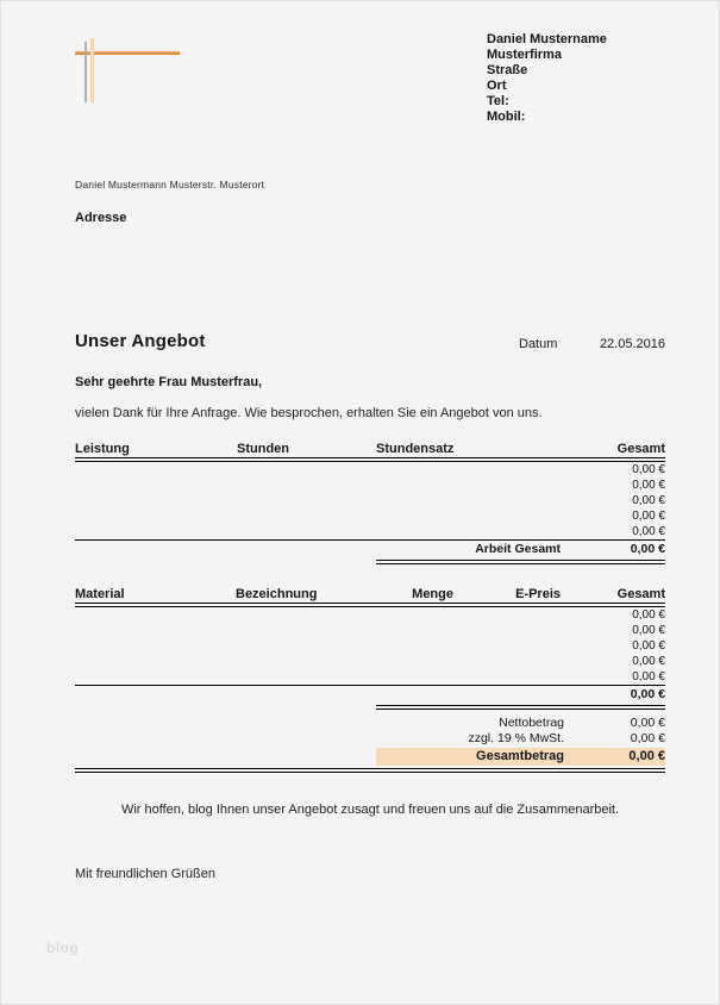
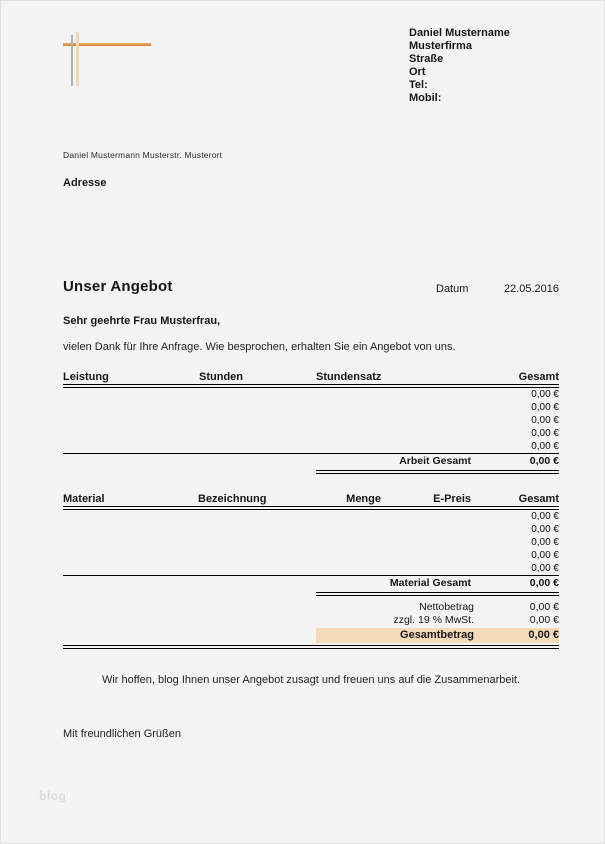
  Daniel Mustername
  Musterfirma
  Straße
  Ort
  Tel:
  Mobil:
  Daniel Mustermann Musterstr. Musterort
  Adresse
  Unser Angebot
  Datum
  22.05.2016
  Sehr geehrte Frau Musterfrau,
  vielen Dank für Ihre Anfrage. Wie besprochen, erhalten Sie ein Angebot von uns.
  Leistung
  Stunden
  Stundensatz
  Gesamt
  0,00 €
  0,00 €
  0,00 €
  0,00 €
  0,00 €
  Arbeit Gesamt
  0,00 €
  Material
  Bezeichnung
  Menge
  E-Preis
  Gesamt
  0,00 €
  0,00 €
  0,00 €
  0,00 €
  0,00 €
+ Material Gesamt
  0,00 €
  Nettobetrag
  0,00 €
  zzgl. 19 % MwSt.
  0,00 €
  Gesamtbetrag
  0,00 €
  Wir hoffen, blog Ihnen unser Angebot zusagt und freuen uns auf die Zusammenarbeit.
  Mit freundlichen Grüßen
  blog
